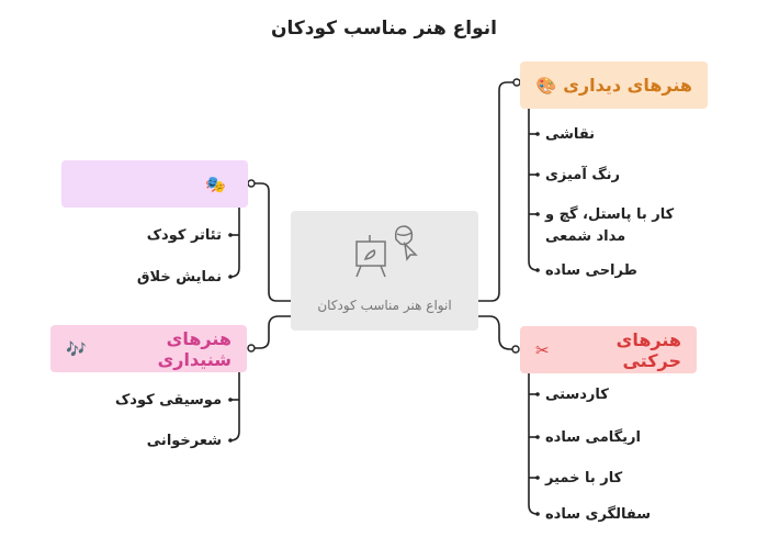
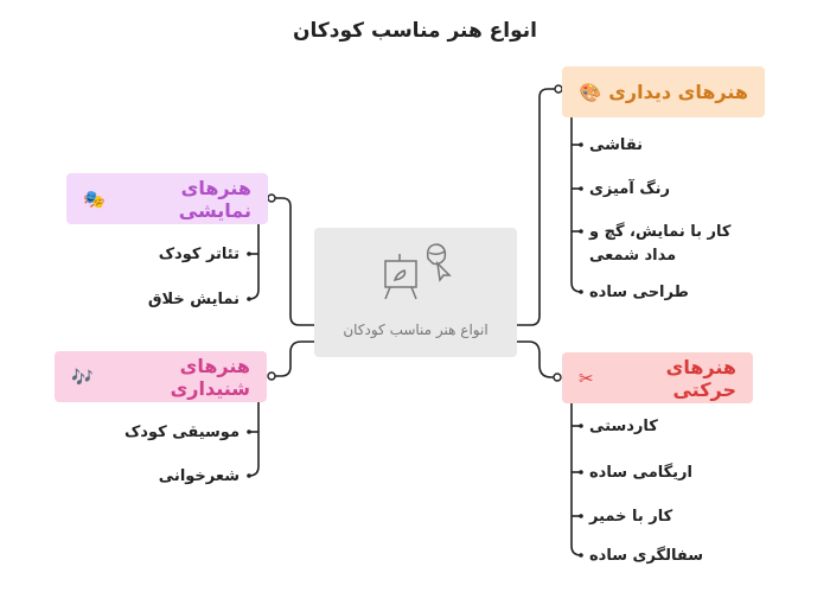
  انواع هنر مناسب کودکان
  انواع هنر مناسب کودکان
  🎨
  هنرهای دیداری
  نقاشی
  رنگ آمیزی
- کار با پاستل، گچ و مداد شمعی
+ کار با نمایش، گچ و مداد شمعی
  طراحی ساده
  🎭
+ هنرهای نمایشی
  تئاتر کودک
  نمایش خلاق
  🎶
  هنرهای شنیداری
  موسیقی کودک
  شعرخوانی
  ✂
  هنرهای حرکتی
  کاردستی
  اریگامی ساده
  کار با خمیر
  سفالگری ساده
